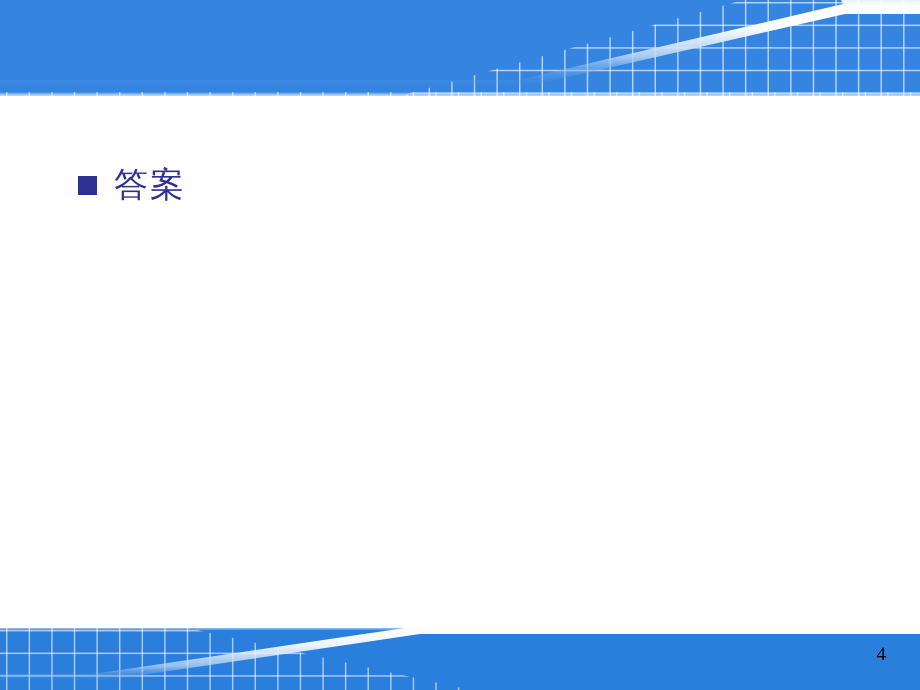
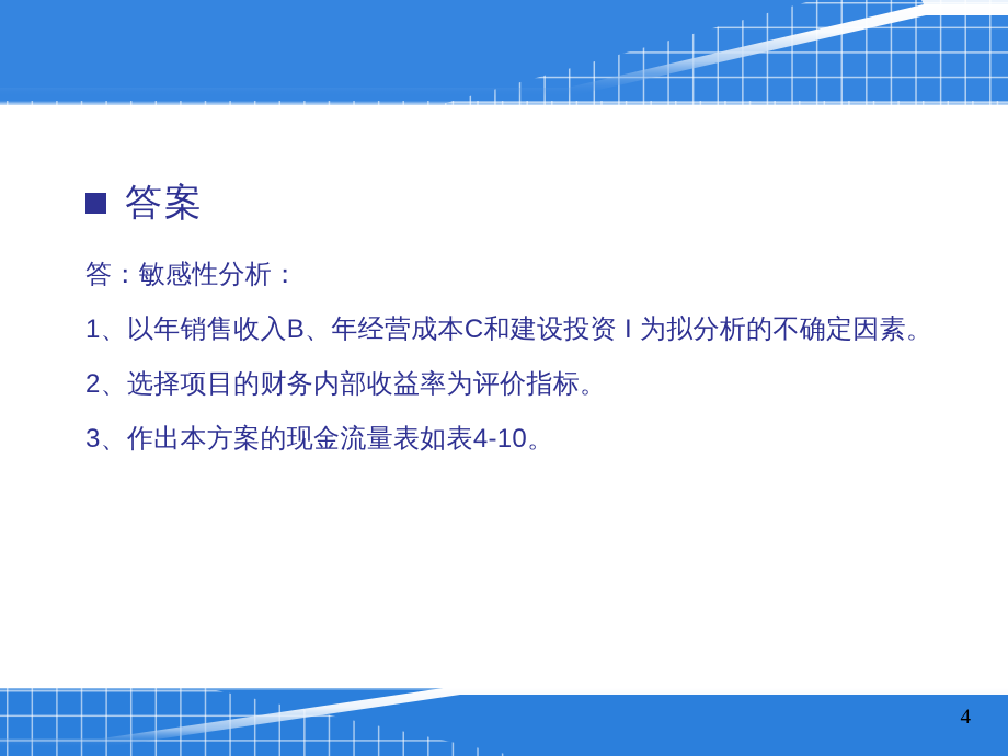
  答案
+ 答：敏感性分析：
+ 1、以年销售收入B、年经营成本C和建设投资 I 为拟分析的不确定因素。
+ 2、选择项目的财务内部收益率为评价指标。
+ 3、作出本方案的现金流量表如表4-10。
  4
